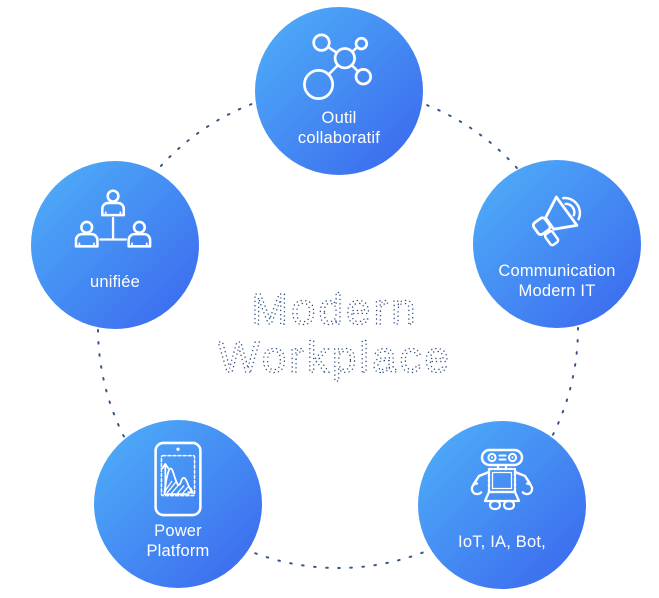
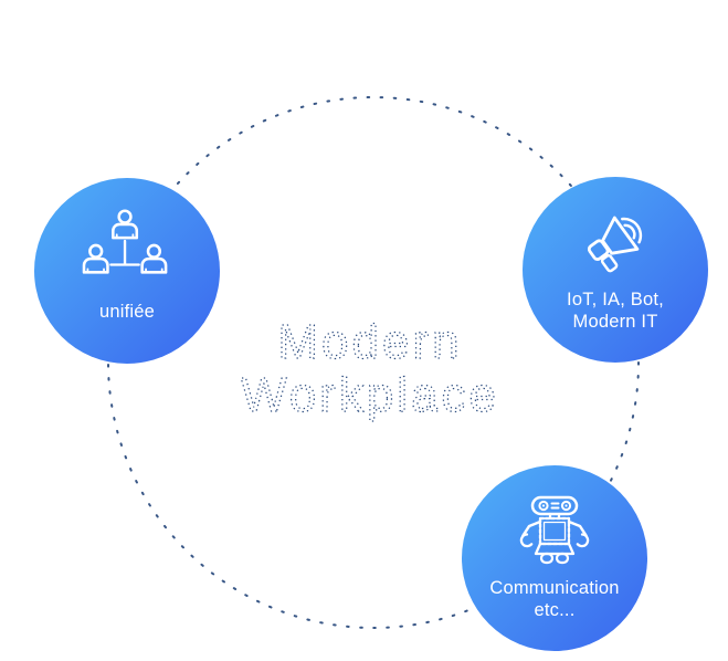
  Modern
  Workplace
- Outil
- collaboratif
  unifiée
- Communication
+ IoT, IA, Bot,
  Modern IT
- Power
- Platform
- IoT, IA, Bot,
+ Communication
+ etc...
